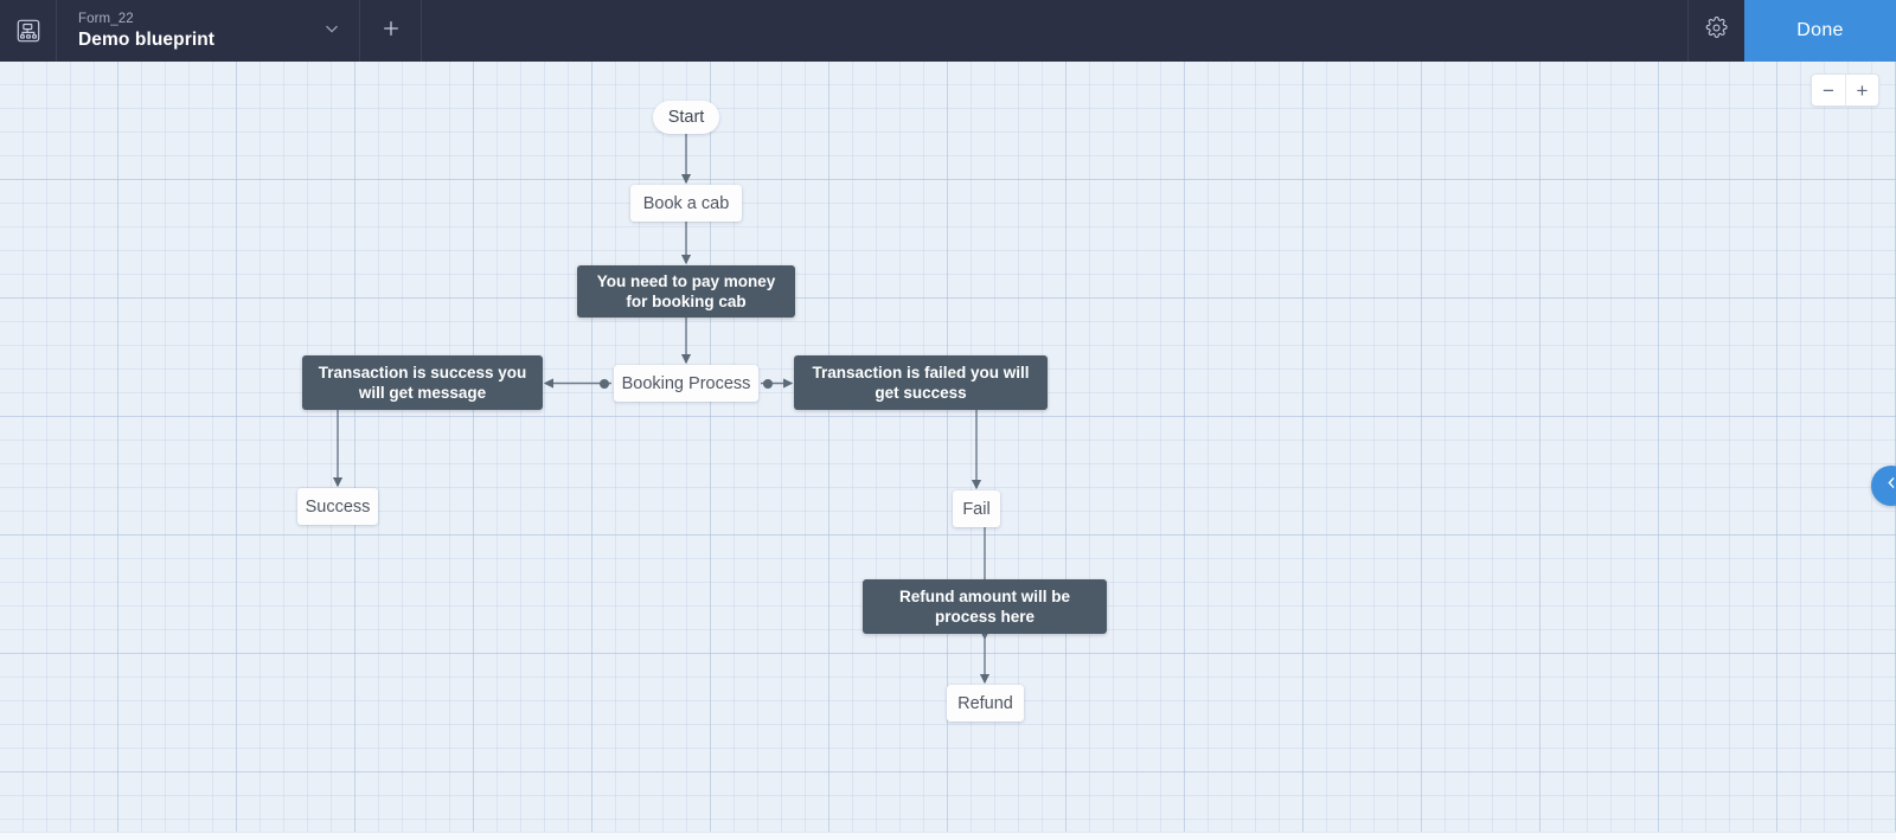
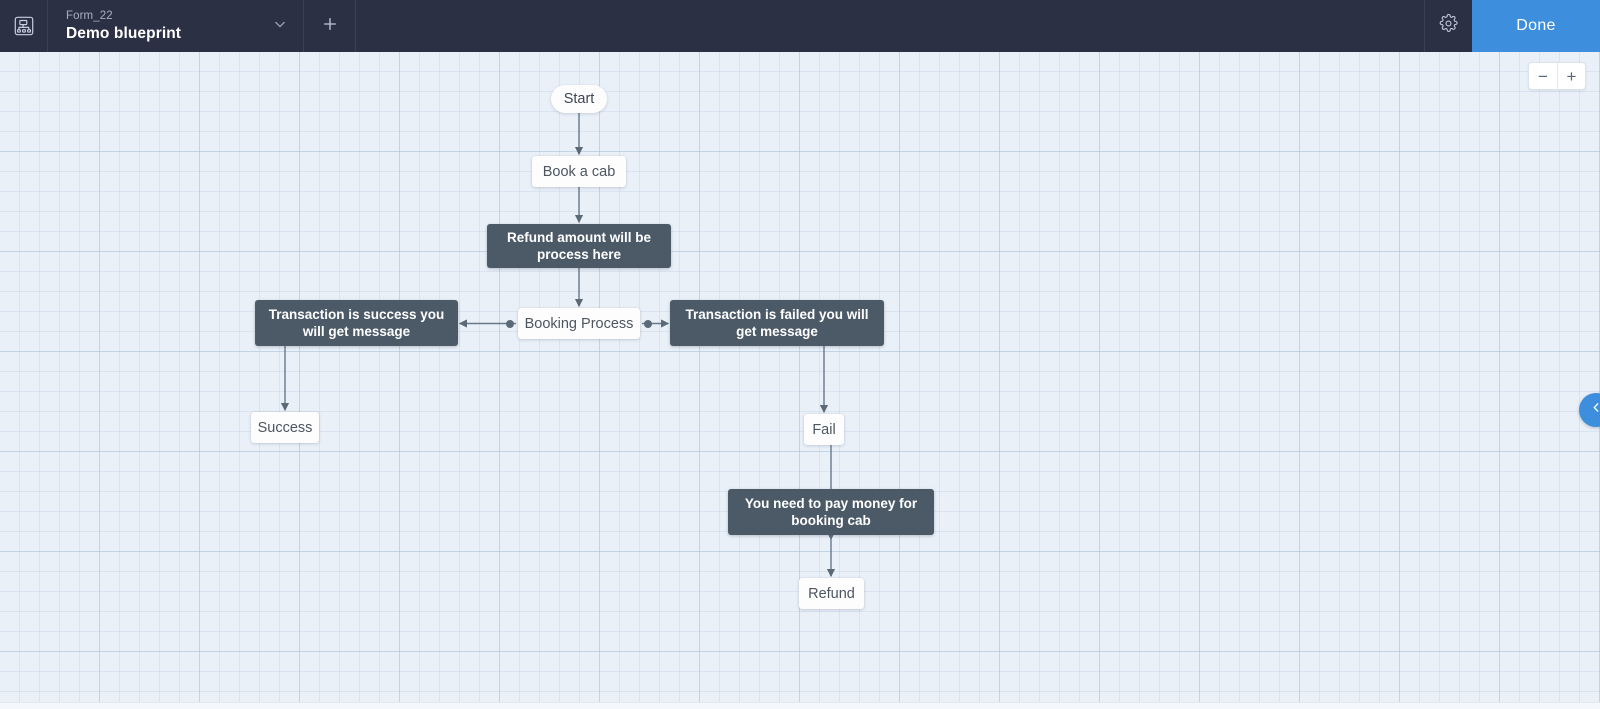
  Form_22
  Demo blueprint
  Done
  Start
  Book a cab
- You need to pay money for booking cab
+ Refund amount will be process here
  Booking Process
  Transaction is success you will get message
- Transaction is failed you will get success
+ Transaction is failed you will get message
  Success
  Fail
- Refund amount will be process here
+ You need to pay money for booking cab
  Refund
  −
  +
